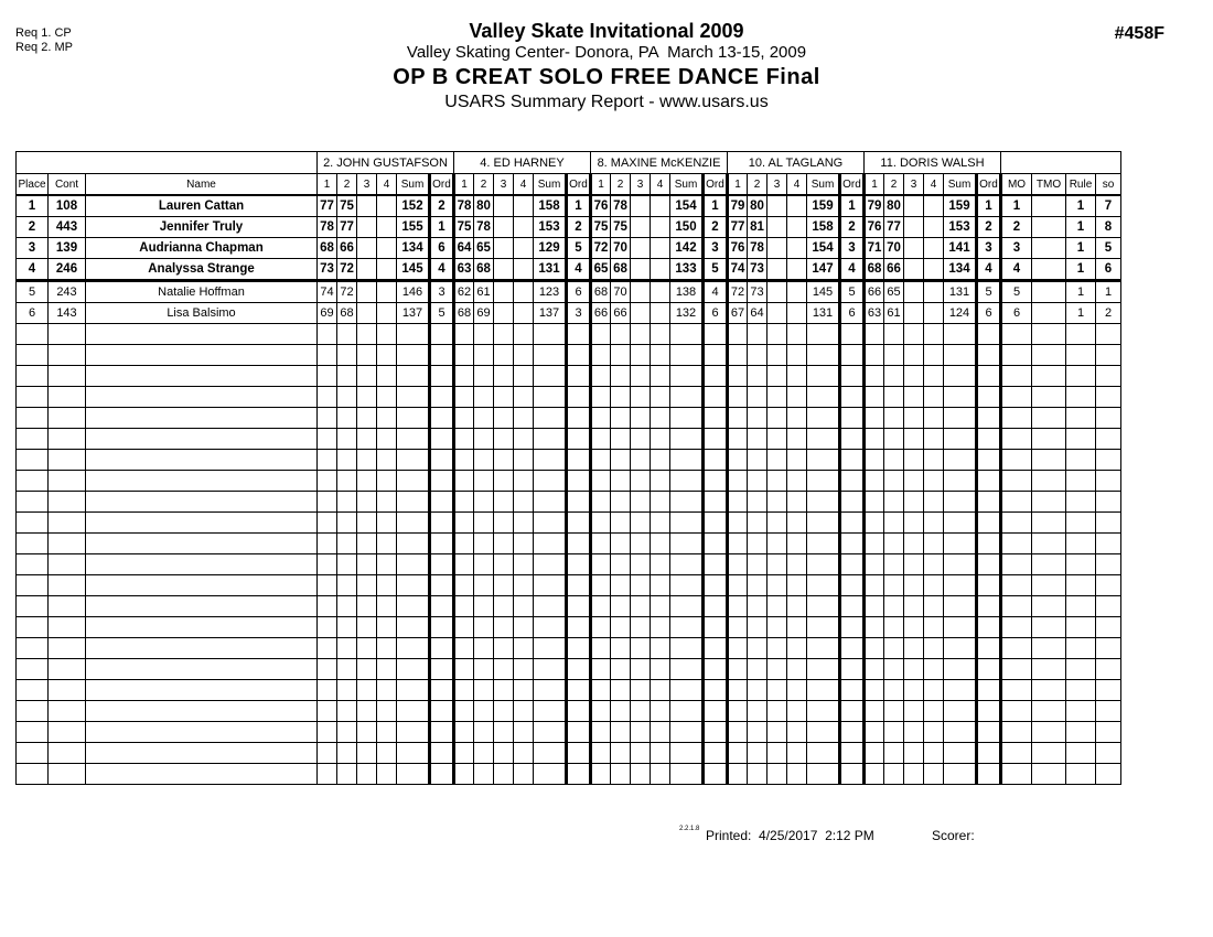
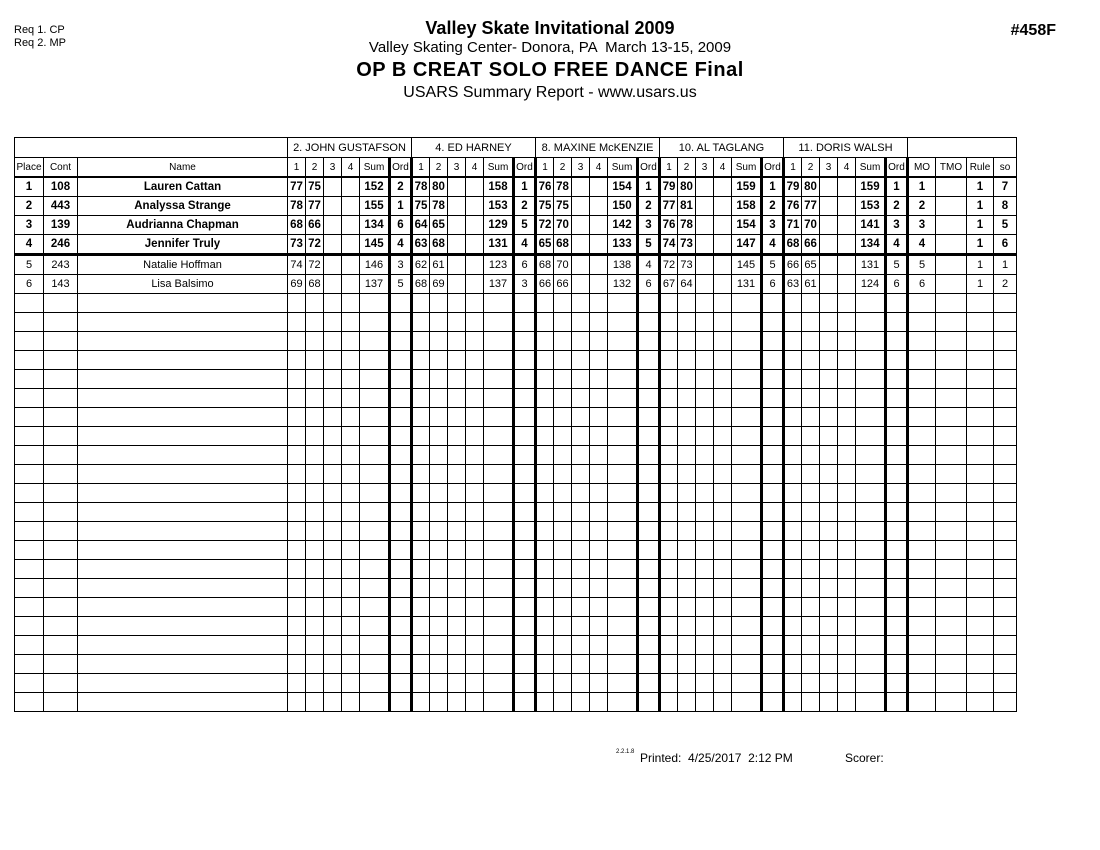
  Req 1. CP
  Req 2. MP
  #458F
  Valley Skate Invitational 2009
  Valley Skating Center- Donora, PA March 13-15, 2009
  OP B CREAT SOLO FREE DANCE Final
  USARS Summary Report - www.usars.us
  	2. JOHN GUSTAFSON	4. ED HARNEY	8. MAXINE McKENZIE	10. AL TAGLANG	11. DORIS WALSH
  Place	Cont	Name	1	2	3	4	Sum	Ord	1	2	3	4	Sum	Ord	1	2	3	4	Sum	Ord	1	2	3	4	Sum	Ord	1	2	3	4	Sum	Ord	MO	TMO	Rule	so
  1	108	Lauren Cattan	77	75			152	2	78	80			158	1	76	78			154	1	79	80			159	1	79	80			159	1	1		1	7
- 2	443	Jennifer Truly	78	77			155	1	75	78			153	2	75	75			150	2	77	81			158	2	76	77			153	2	2		1	8
+ 2	443	Analyssa Strange	78	77			155	1	75	78			153	2	75	75			150	2	77	81			158	2	76	77			153	2	2		1	8
  3	139	Audrianna Chapman	68	66			134	6	64	65			129	5	72	70			142	3	76	78			154	3	71	70			141	3	3		1	5
- 4	246	Analyssa Strange	73	72			145	4	63	68			131	4	65	68			133	5	74	73			147	4	68	66			134	4	4		1	6
+ 4	246	Jennifer Truly	73	72			145	4	63	68			131	4	65	68			133	5	74	73			147	4	68	66			134	4	4		1	6
  5	243	Natalie Hoffman	74	72			146	3	62	61			123	6	68	70			138	4	72	73			145	5	66	65			131	5	5		1	1
  6	143	Lisa Balsimo	69	68			137	5	68	69			137	3	66	66			132	6	67	64			131	6	63	61			124	6	6		1	2
  Printed: 4/25/2017 2:12 PM
  Scorer:
